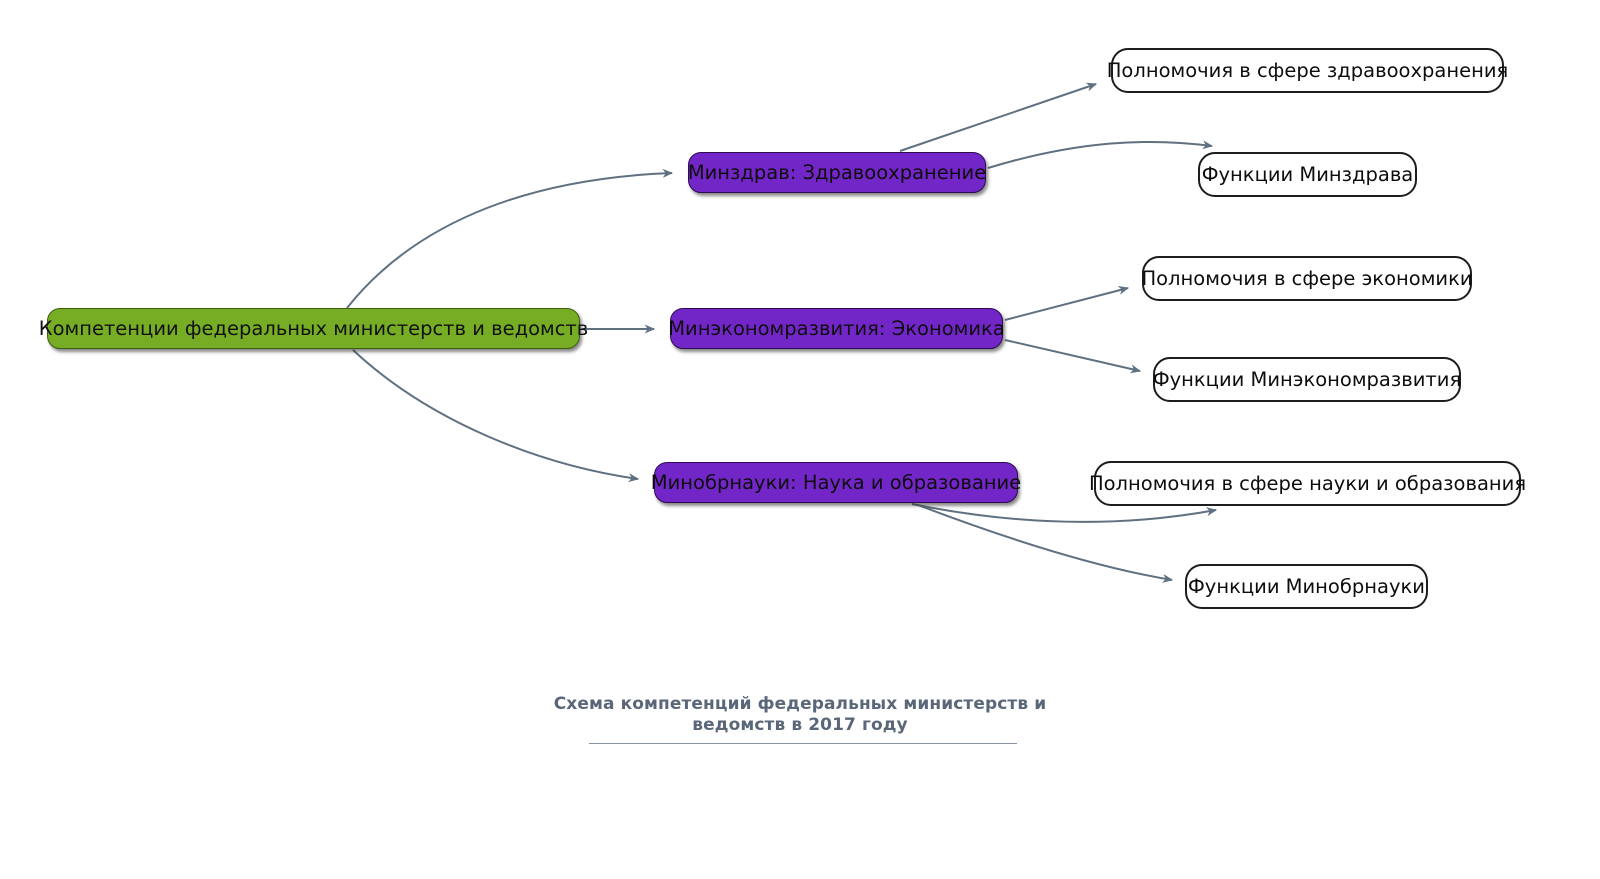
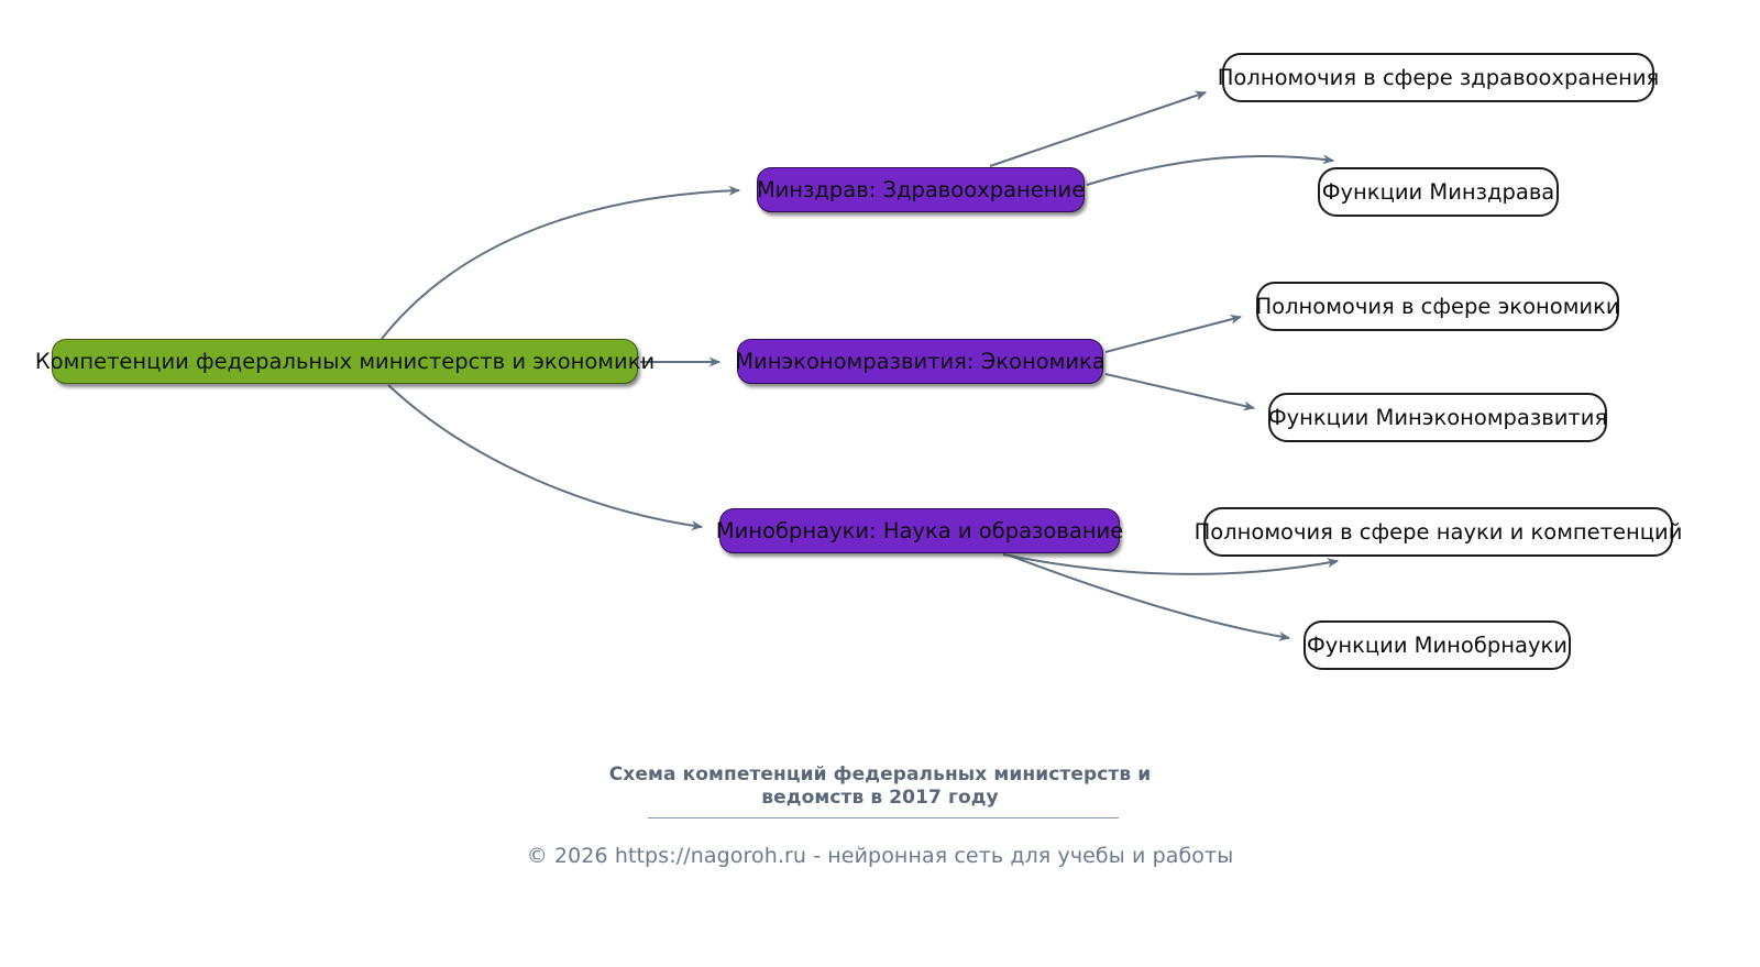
- Компетенции федеральных министерств и ведомств
+ Компетенции федеральных министерств и экономики
  Минздрав: Здравоохранение
  Полномочия в сфере здравоохранения
  Функции Минздрава
  Минэкономразвития: Экономика
  Минобрнауки: Наука и образование
  Полномочия в сфере экономики
  Функции Минэкономразвития
- Полномочия в сфере науки и образования
+ Полномочия в сфере науки и компетенций
  Функции Минобрнауки
  Схема компетенций федеральных министерств и
  ведомств в 2017 году
+ © 2026 https://nagoroh.ru - нейронная сеть для учебы и работы
